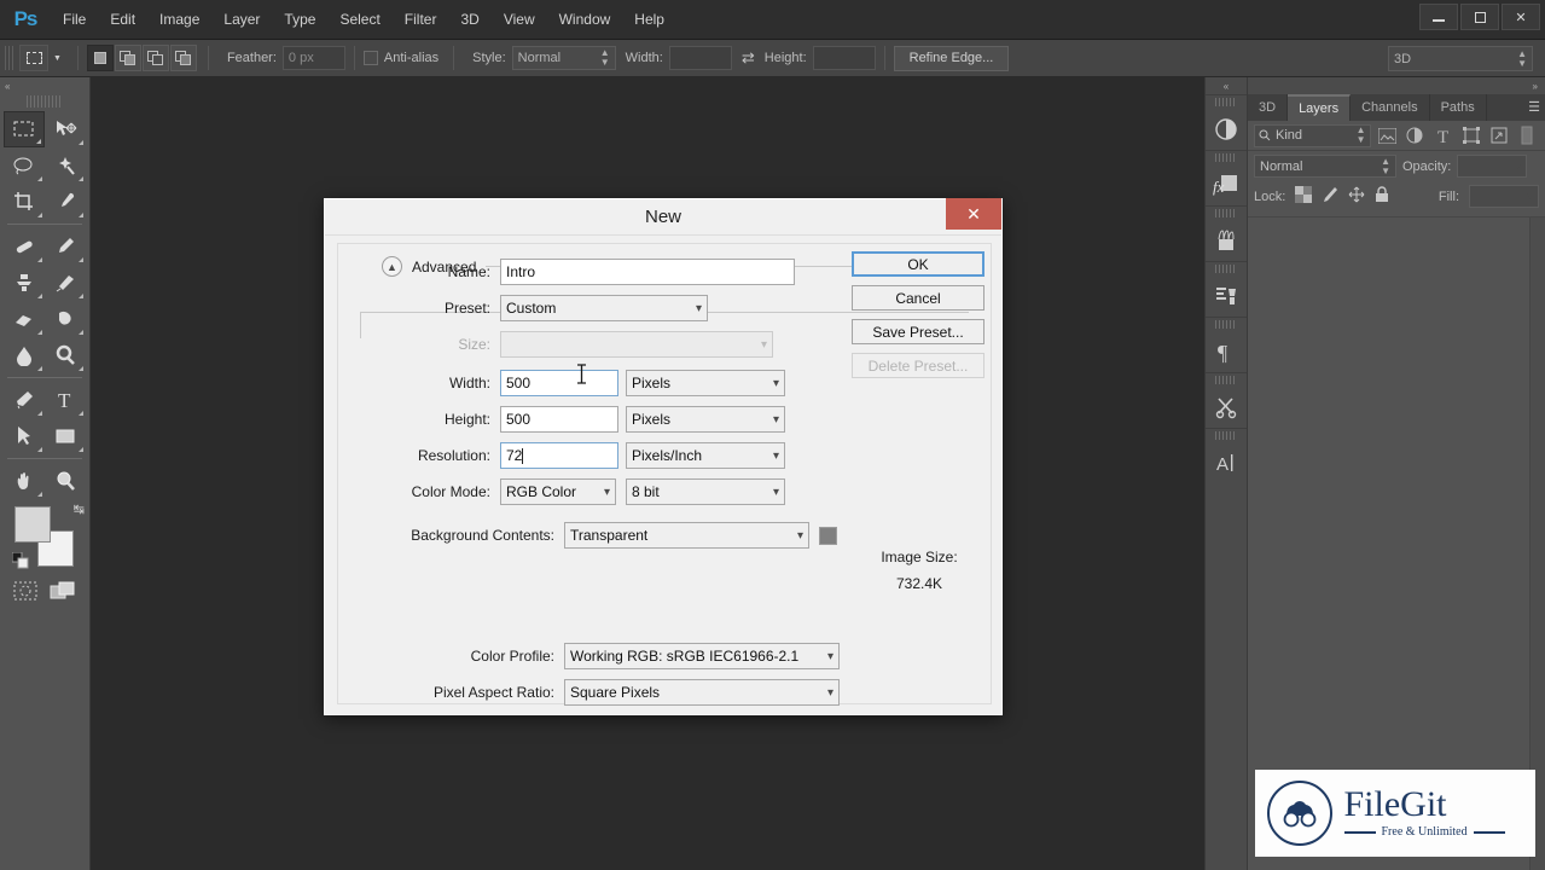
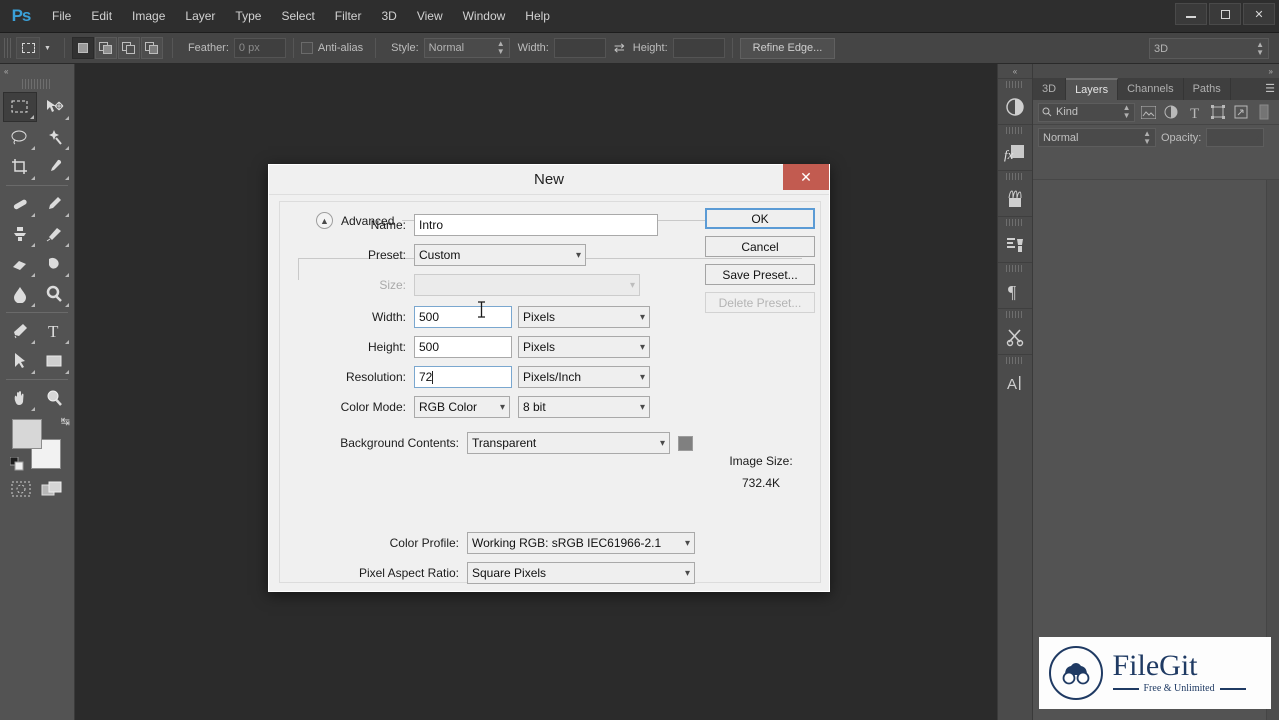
  Ps
  File
  Edit
  Image
  Layer
  Type
  Select
  Filter
  3D
  View
  Window
  Help
  ✕
  Feather:
  0 px
  Anti-alias
  Style:
  Normal
  ▲
  ▼
  Width:
  ⇄
  Height:
  Refine Edge...
  3D
  ▲
  ▼
  «
  T
  ↹
  «
  fx
  ¶
  A
  »
  3D
  Layers
  Channels
  Paths
  ☰
  Kind
  ▲
  ▼
  T
  Normal
  ▲
  ▼
  Opacity:
- Lock:
- Fill:
  New
  ✕
  Name:
  Intro
  Preset:
  Custom
  ▾
  Size:
  ▾
  Width:
  500
  Pixels
  ▾
  Height:
  500
  Pixels
  ▾
  Resolution:
  72
  Pixels/Inch
  ▾
  Color Mode:
  RGB Color
  ▾
  8 bit
  ▾
  Background Contents:
  Transparent
  ▾
  ▲
  Advanced
  Color Profile:
  Working RGB: sRGB IEC61966-2.1
  ▾
  Pixel Aspect Ratio:
  Square Pixels
  ▾
  OK
  Cancel
  Save Preset...
  Delete Preset...
  Image Size:
  732.4K
  FileGit
  Free & Unlimited
